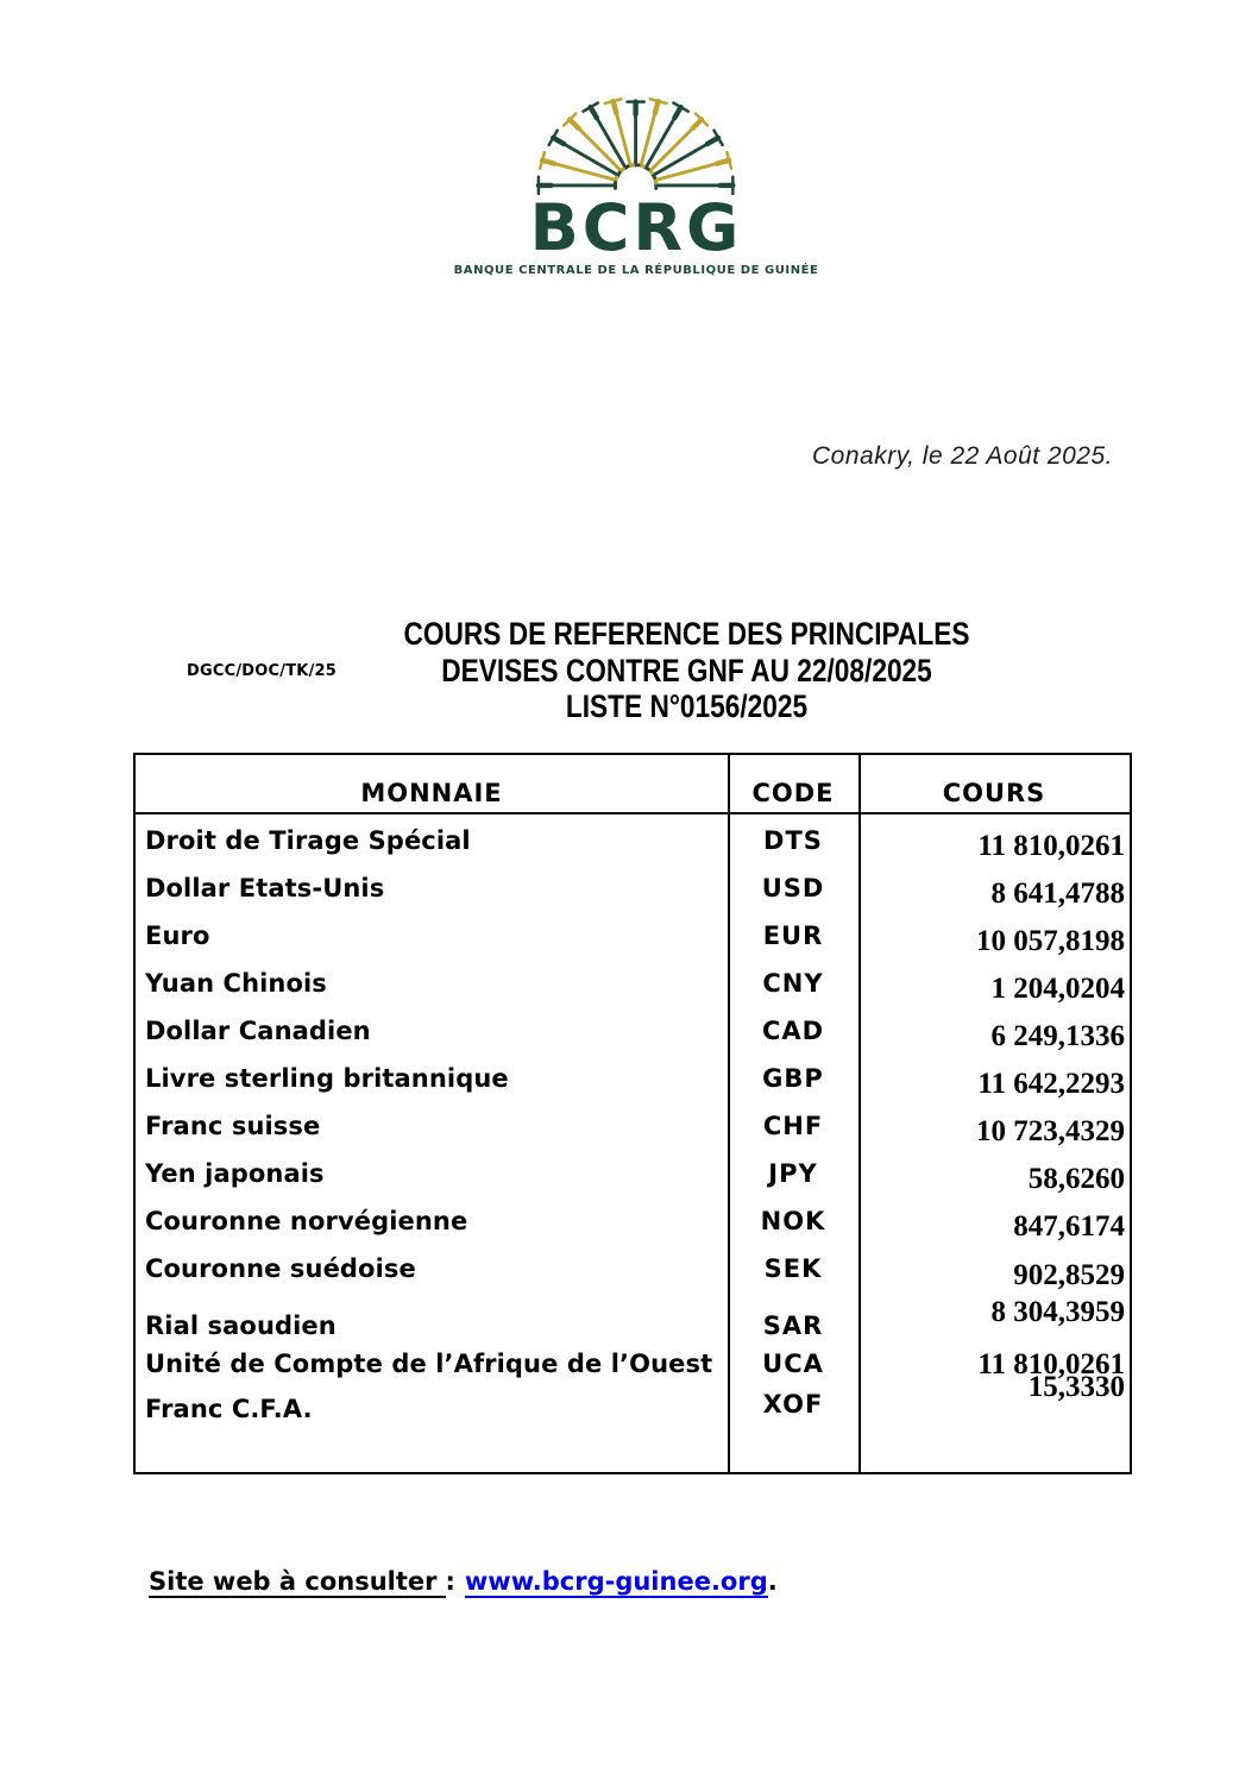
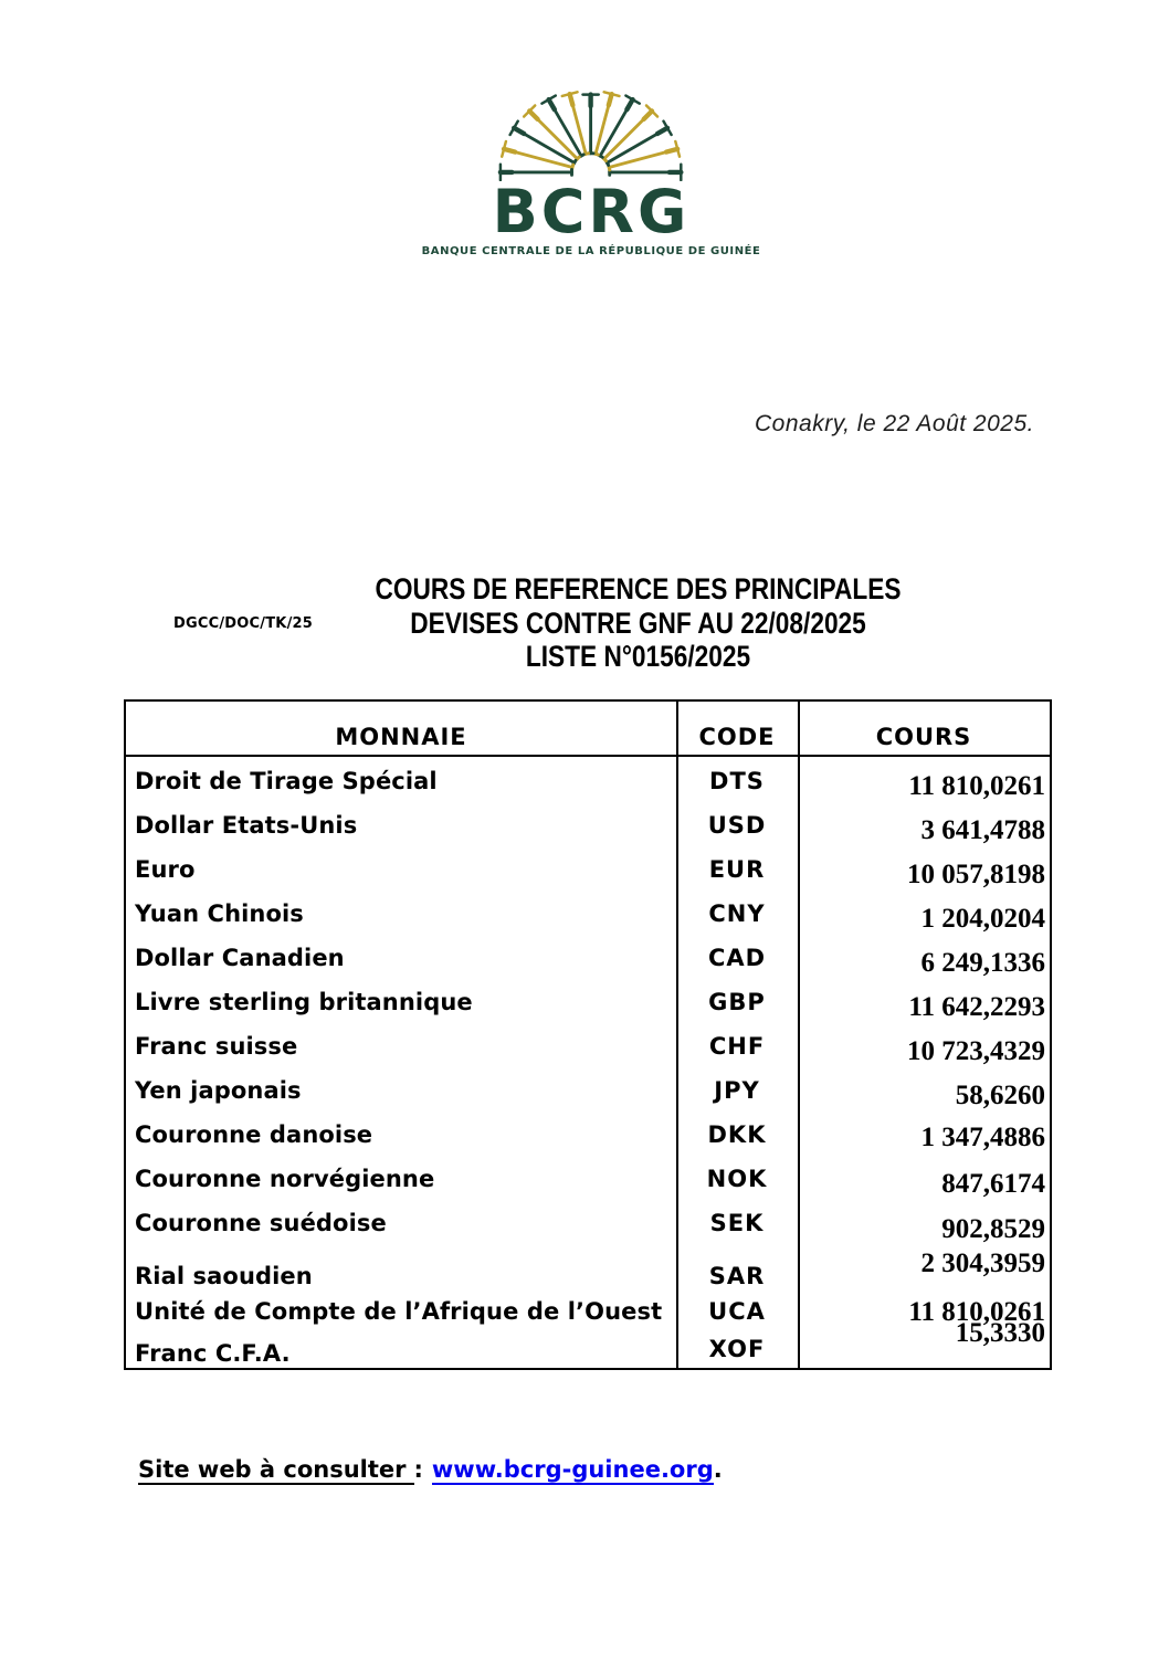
  BCRG
  BANQUE CENTRALE DE LA RÉPUBLIQUE DE GUINÉE
  Conakry, le 22 Août 2025.
  DGCC/DOC/TK/25
  COURS DE REFERENCE DES PRINCIPALES
  DEVISES CONTRE GNF AU 22/08/2025
  LISTE N°0156/2025
  MONNAIE
  CODE
  COURS
  Droit de Tirage Spécial
  DTS
  11 810,0261
  Dollar Etats-Unis
  USD
- 8 641,4788
+ 3 641,4788
  Euro
  EUR
  10 057,8198
  Yuan Chinois
  CNY
  1 204,0204
  Dollar Canadien
  CAD
  6 249,1336
  Livre sterling britannique
  GBP
  11 642,2293
  Franc suisse
  CHF
  10 723,4329
  Yen japonais
  JPY
  58,6260
+ Couronne danoise
+ DKK
+ 1 347,4886
  Couronne norvégienne
  NOK
  847,6174
  Couronne suédoise
  SEK
  902,8529
  Rial saoudien
  SAR
- 8 304,3959
+ 2 304,3959
  Unité de Compte de l’Afrique de l’Ouest
  UCA
  11 810,0261
  Franc C.F.A.
  XOF
  15,3330
  Site web à consulter : www.bcrg-guinee.org.
